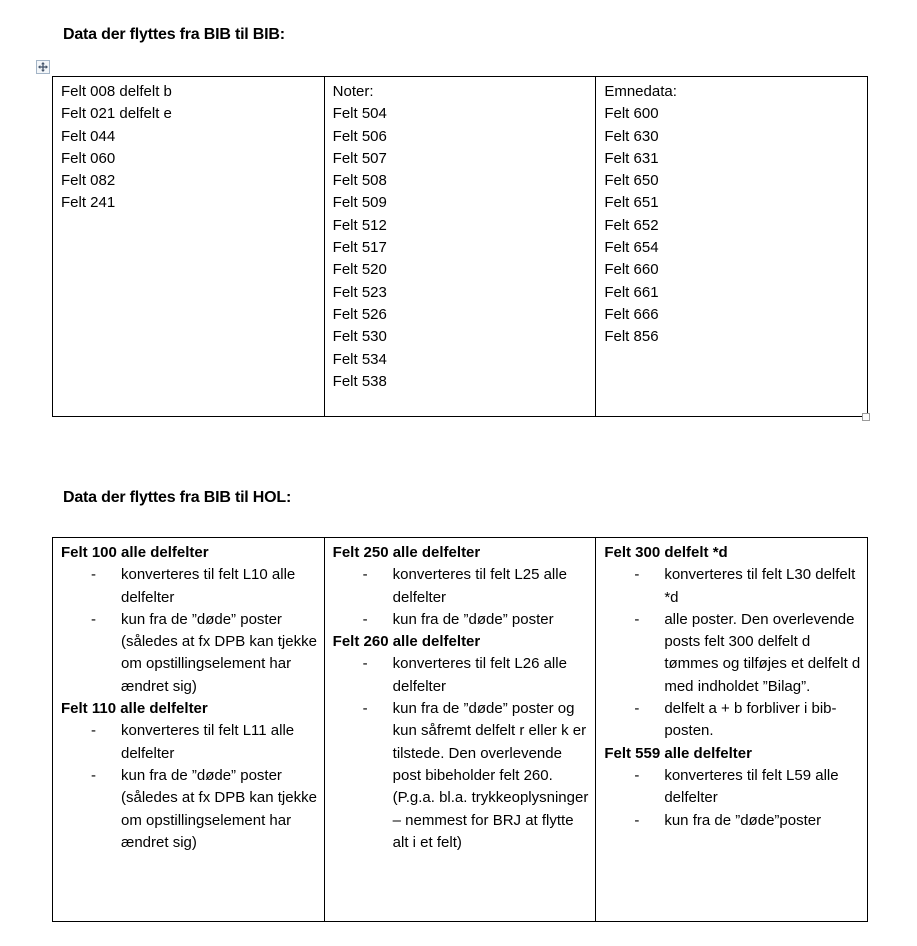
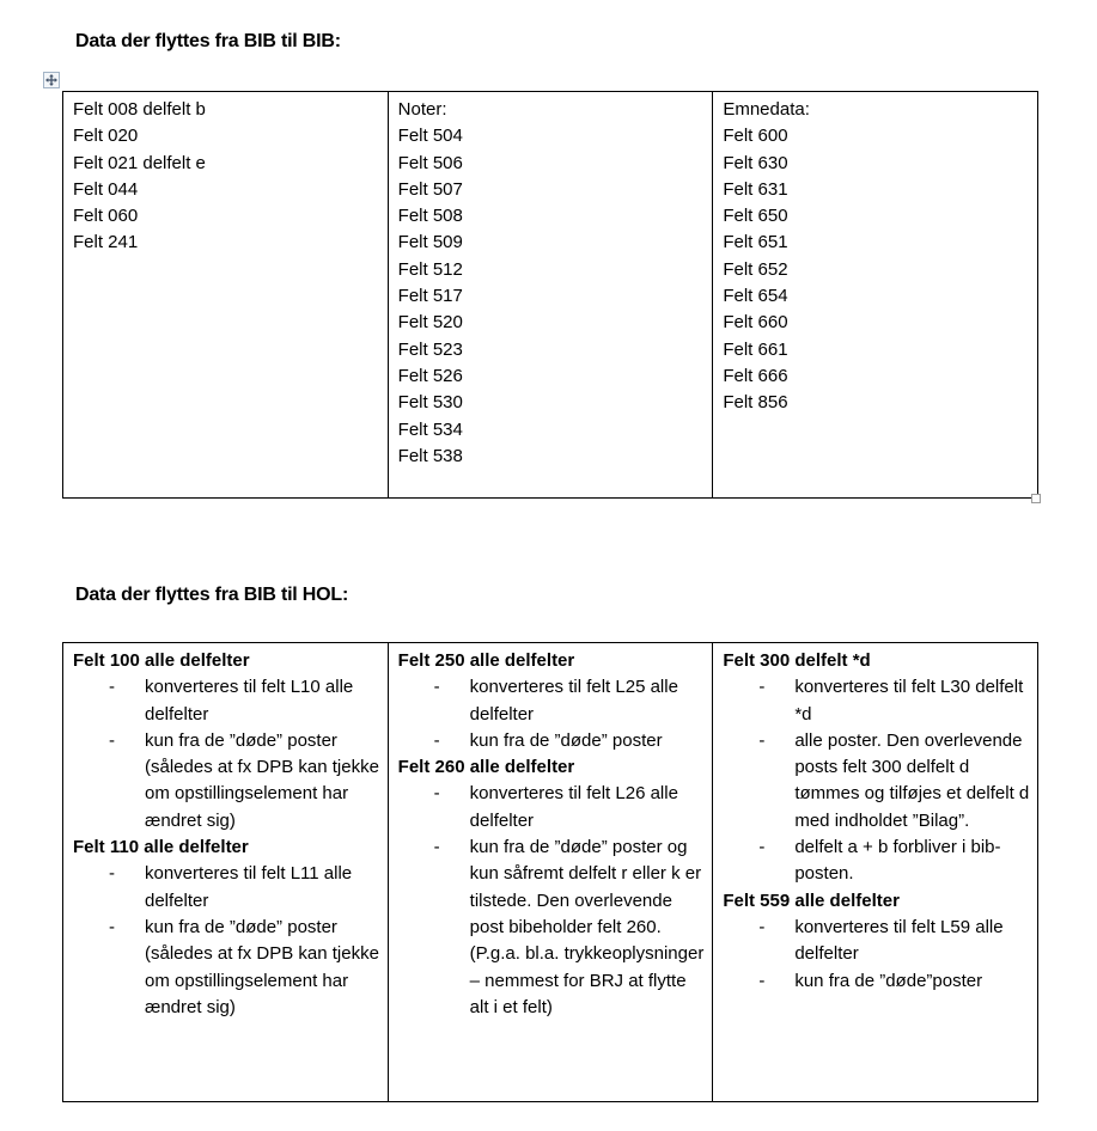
  Data der flyttes fra BIB til BIB:
  Felt 008 delfelt b
+ Felt 020
  Felt 021 delfelt e
  Felt 044
  Felt 060
- Felt 082
  Felt 241
  Noter:
  Felt 504
  Felt 506
  Felt 507
  Felt 508
  Felt 509
  Felt 512
  Felt 517
  Felt 520
  Felt 523
  Felt 526
  Felt 530
  Felt 534
  Felt 538
  Emnedata:
  Felt 600
  Felt 630
  Felt 631
  Felt 650
  Felt 651
  Felt 652
  Felt 654
  Felt 660
  Felt 661
  Felt 666
  Felt 856
  Data der flyttes fra BIB til HOL:
  Felt 100 alle delfelter
  -
  konverteres til felt L10 alle delfelter
  -
  kun fra de ”døde” poster (således at fx DPB kan tjekke om opstillingselement har ændret sig)
  Felt 110 alle delfelter
  -
  konverteres til felt L11 alle delfelter
  -
  kun fra de ”døde” poster (således at fx DPB kan tjekke om opstillingselement har ændret sig)
  Felt 250 alle delfelter
  -
  konverteres til felt L25 alle delfelter
  -
  kun fra de ”døde” poster
  Felt 260 alle delfelter
  -
  konverteres til felt L26 alle delfelter
  -
  kun fra de ”døde” poster og kun såfremt delfelt r eller k er tilstede. Den overlevende post bibeholder felt 260. (P.g.a. bl.a. trykkeoplysninger – nemmest for BRJ at flytte alt i et felt)
  Felt 300 delfelt *d
  -
  konverteres til felt L30 delfelt *d
  -
  alle poster. Den overlevende posts felt 300 delfelt d tømmes og tilføjes et delfelt d med indholdet ”Bilag”.
  -
  delfelt a + b forbliver i bib-posten.
  Felt 559 alle delfelter
  -
  konverteres til felt L59 alle delfelter
  -
  kun fra de ”døde”poster
